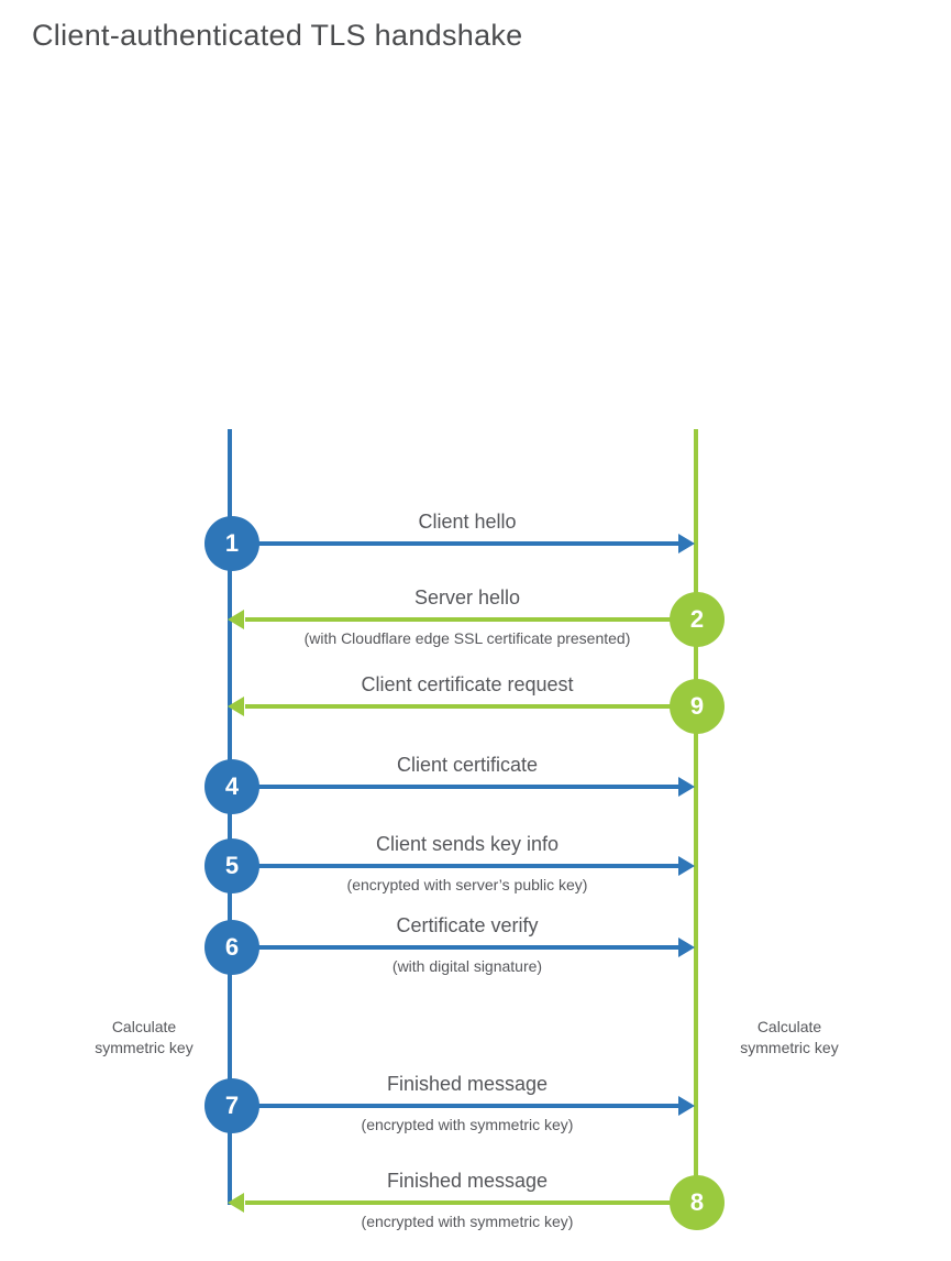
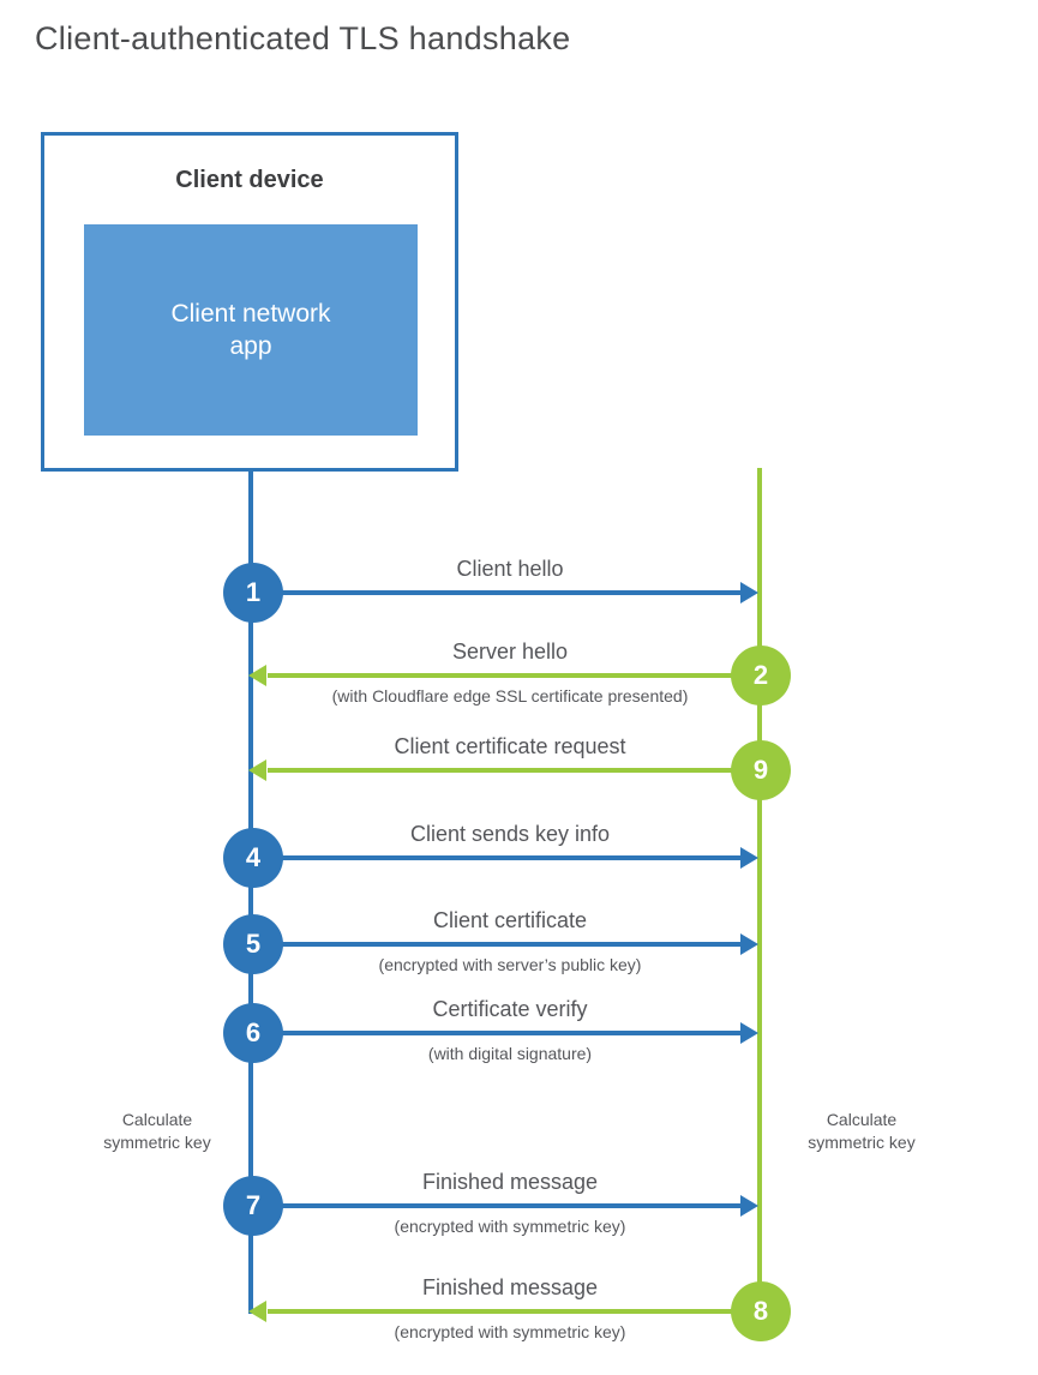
  Client-authenticated TLS handshake
+ Client device
+ Client network
+ app
  Client hello
  1
  Server hello
  2
  (with Cloudflare edge SSL certificate presented)
  Client certificate request
  9
- Client certificate
+ Client sends key info
  4
- Client sends key info
+ Client certificate
  5
  (encrypted with server’s public key)
  Certificate verify
  6
  (with digital signature)
  Calculate
  symmetric key
  Calculate
  symmetric key
  Finished message
  7
  (encrypted with symmetric key)
  Finished message
  8
  (encrypted with symmetric key)
